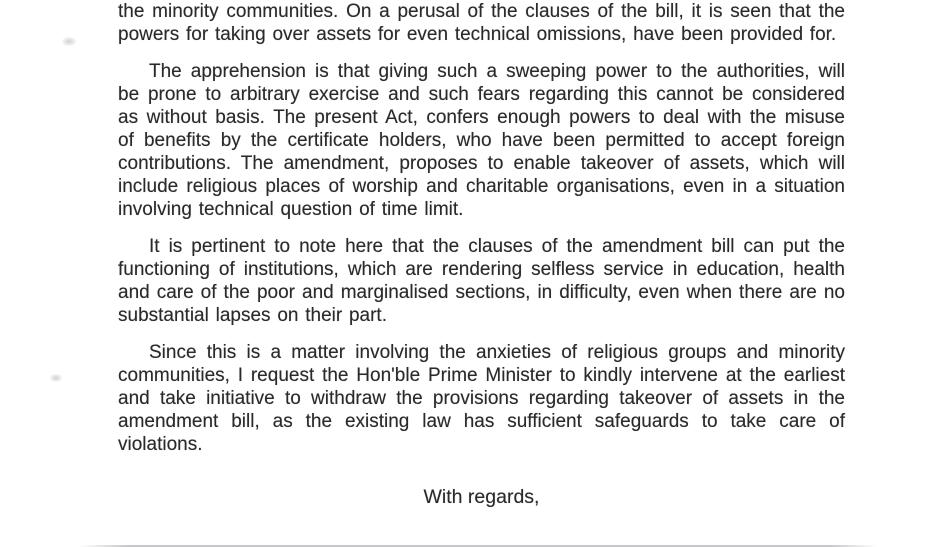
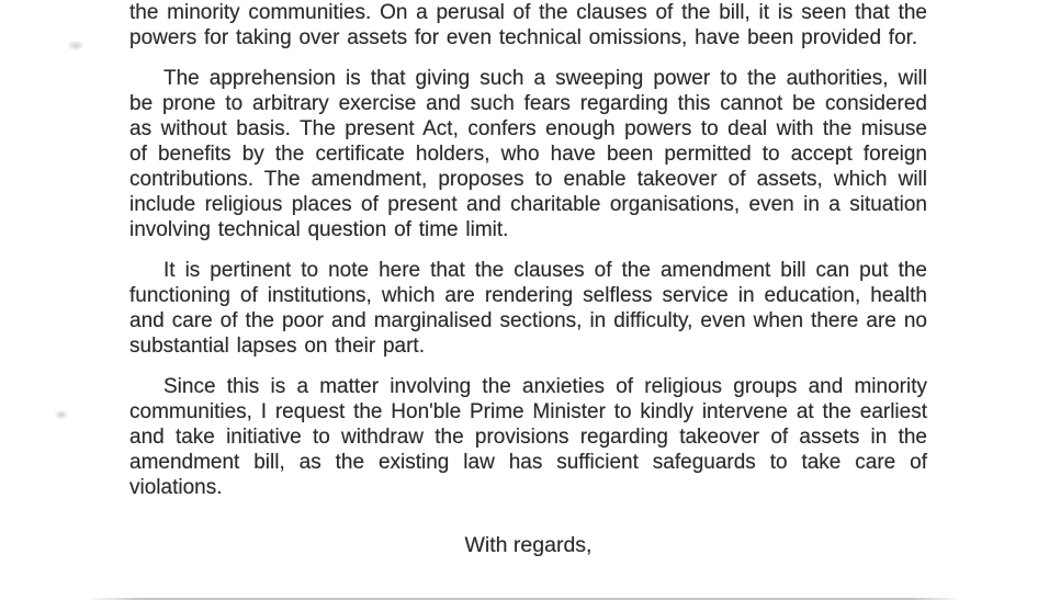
  the minority communities. On a perusal of the clauses of the bill, it is seen that the powers for taking over assets for even technical omissions, have been provided for.
- The apprehension is that giving such a sweeping power to the authorities, will be prone to arbitrary exercise and such fears regarding this cannot be considered as without basis. The present Act, confers enough powers to deal with the misuse of benefits by the certificate holders, who have been permitted to accept foreign contributions. The amendment, proposes to enable takeover of assets, which will include religious places of worship and charitable organisations, even in a situation involving technical question of time limit.
+ The apprehension is that giving such a sweeping power to the authorities, will be prone to arbitrary exercise and such fears regarding this cannot be considered as without basis. The present Act, confers enough powers to deal with the misuse of benefits by the certificate holders, who have been permitted to accept foreign contributions. The amendment, proposes to enable takeover of assets, which will include religious places of present and charitable organisations, even in a situation involving technical question of time limit.
  It is pertinent to note here that the clauses of the amendment bill can put the functioning of institutions, which are rendering selfless service in education, health and care of the poor and marginalised sections, in difficulty, even when there are no substantial lapses on their part.
  Since this is a matter involving the anxieties of religious groups and minority communities, I request the Hon'ble Prime Minister to kindly intervene at the earliest and take initiative to withdraw the provisions regarding takeover of assets in the amendment bill, as the existing law has sufficient safeguards to take care of violations.
  With regards,
